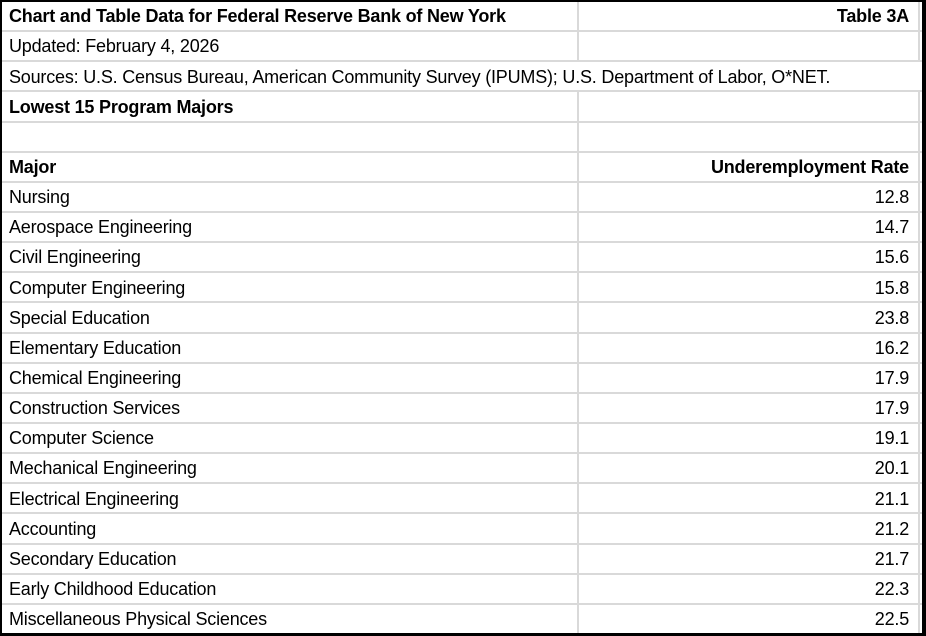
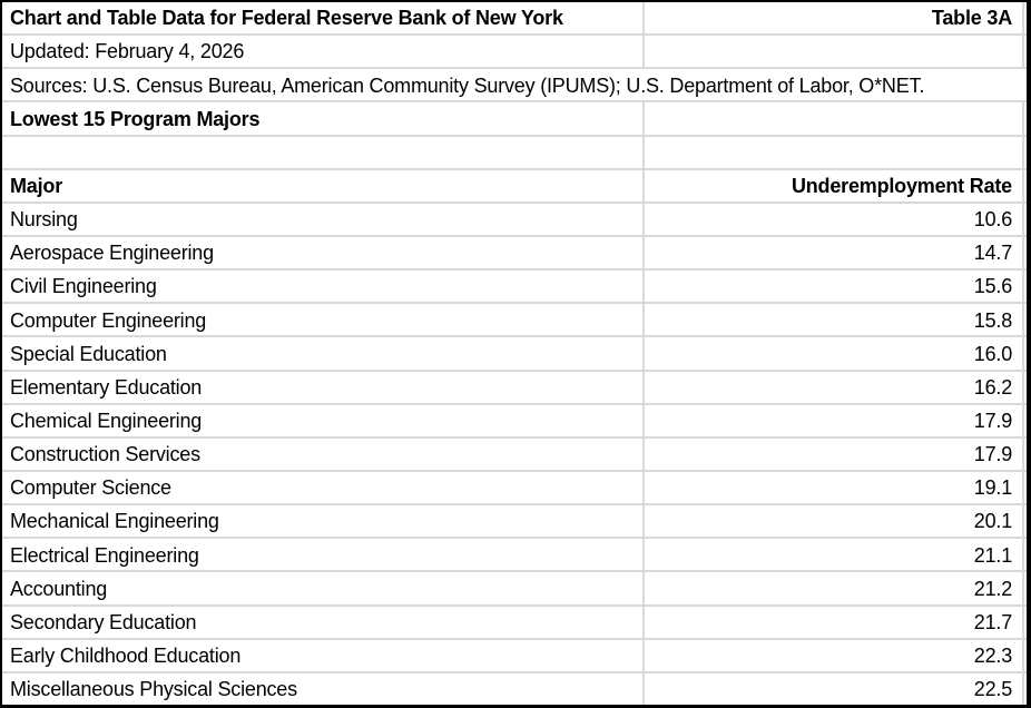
  Chart and Table Data for Federal Reserve Bank of New York
  Table 3A
  Updated: February 4, 2026
  Sources: U.S. Census Bureau, American Community Survey (IPUMS); U.S. Department of Labor, O*NET.
  Lowest 15 Program Majors
  Major
  Underemployment Rate
  Nursing
- 12.8
+ 10.6
  Aerospace Engineering
  14.7
  Civil Engineering
  15.6
  Computer Engineering
  15.8
  Special Education
- 23.8
+ 16.0
  Elementary Education
  16.2
  Chemical Engineering
  17.9
  Construction Services
  17.9
  Computer Science
  19.1
  Mechanical Engineering
  20.1
  Electrical Engineering
  21.1
  Accounting
  21.2
  Secondary Education
  21.7
  Early Childhood Education
  22.3
  Miscellaneous Physical Sciences
  22.5
